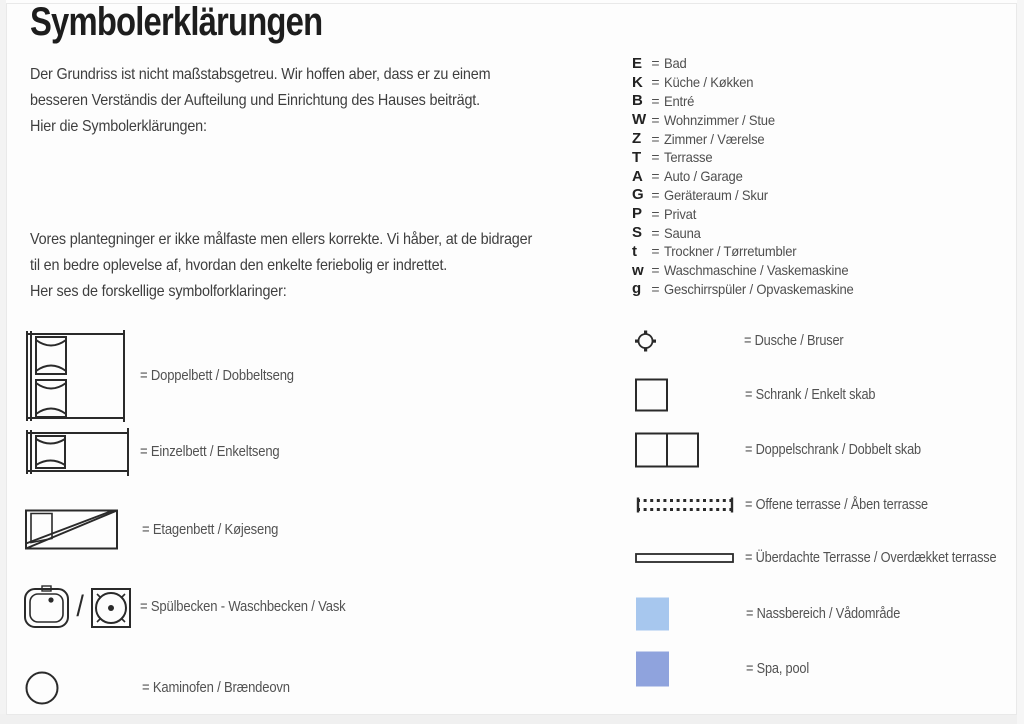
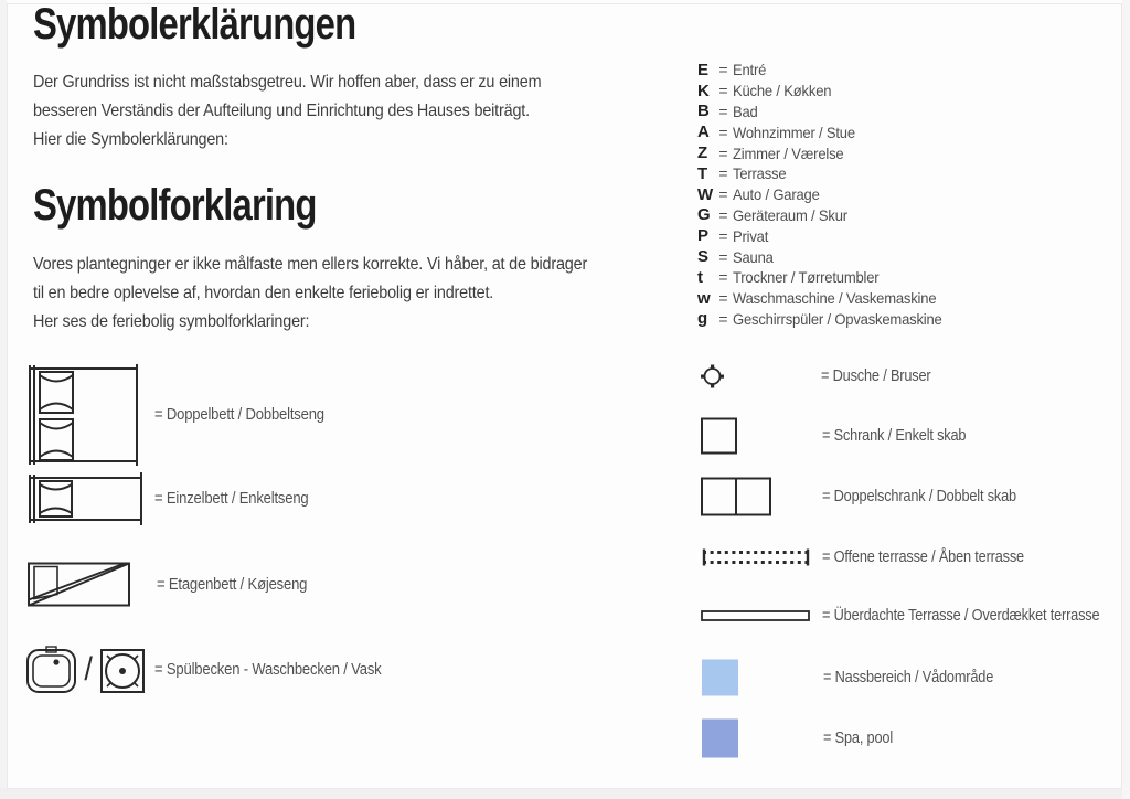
  Symbolerklärungen
  Der Grundriss ist nicht maßstabsgetreu. Wir hoffen aber, dass er zu einem
  besseren Verständis der Aufteilung und Einrichtung des Hauses beiträgt.
  Hier die Symbolerklärungen:
+ Symbolforklaring
  Vores plantegninger er ikke målfaste men ellers korrekte. Vi håber, at de bidrager
  til en bedre oplevelse af, hvordan den enkelte feriebolig er indrettet.
- Her ses de forskellige symbolforklaringer:
+ Her ses de feriebolig symbolforklaringer:
  E
  =
- Bad
+ Entré
  K
  =
  Küche / Køkken
  B
  =
- Entré
+ Bad
- W
+ A
  =
  Wohnzimmer / Stue
  Z
  =
  Zimmer / Værelse
  T
  =
  Terrasse
- A
+ W
  =
  Auto / Garage
  G
  =
  Geräteraum / Skur
  P
  =
  Privat
  S
  =
  Sauna
  t
  =
  Trockner / Tørretumbler
  w
  =
  Waschmaschine / Vaskemaskine
  g
  =
  Geschirrspüler / Opvaskemaskine
  = Doppelbett / Dobbeltseng
  = Einzelbett / Enkeltseng
  = Etagenbett / Køjeseng
  /
  = Spülbecken - Waschbecken / Vask
- = Kaminofen / Brændeovn
  = Dusche / Bruser
  = Schrank / Enkelt skab
  = Doppelschrank / Dobbelt skab
  = Offene terrasse / Åben terrasse
  = Überdachte Terrasse / Overdækket terrasse
  = Nassbereich / Vådområde
  = Spa, pool
